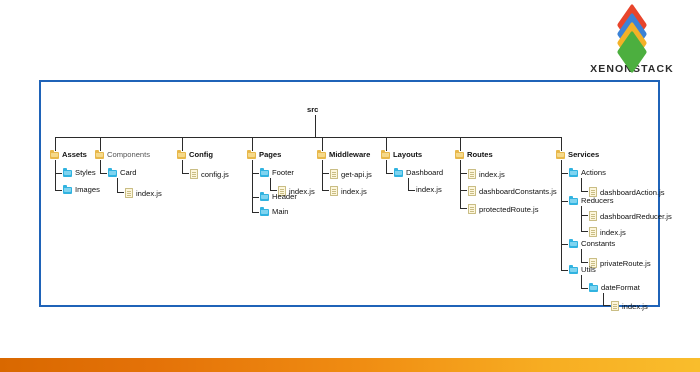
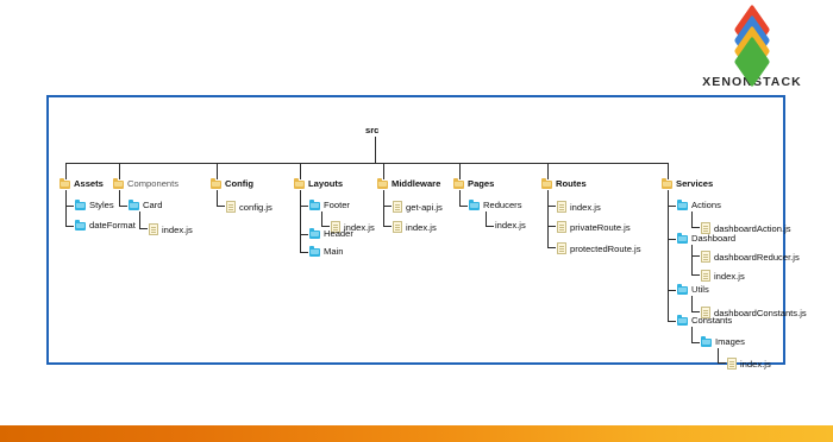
  XENOSTACK
  src
  Assets
  Styles
- Images
+ dateFormat
  Components
  Card
  index.js
  Config
  config.js
- Pages
+ Layouts
  Footer
  index.js
  Header
  Main
  Middleware
  get-api.js
  index.js
- Layouts
+ Pages
- Dashboard
+ Reducers
  index.js
  Routes
  index.js
- dashboardConstants.js
+ privateRoute.js
  protectedRoute.js
  Services
  Actions
  dashboardAction.js
- Reducers
+ Dashboard
  dashboardReducer.js
  index.js
- Constants
+ Utils
- privateRoute.js
+ dashboardConstants.js
- Utils
+ Constants
- dateFormat
+ Images
  index.js
